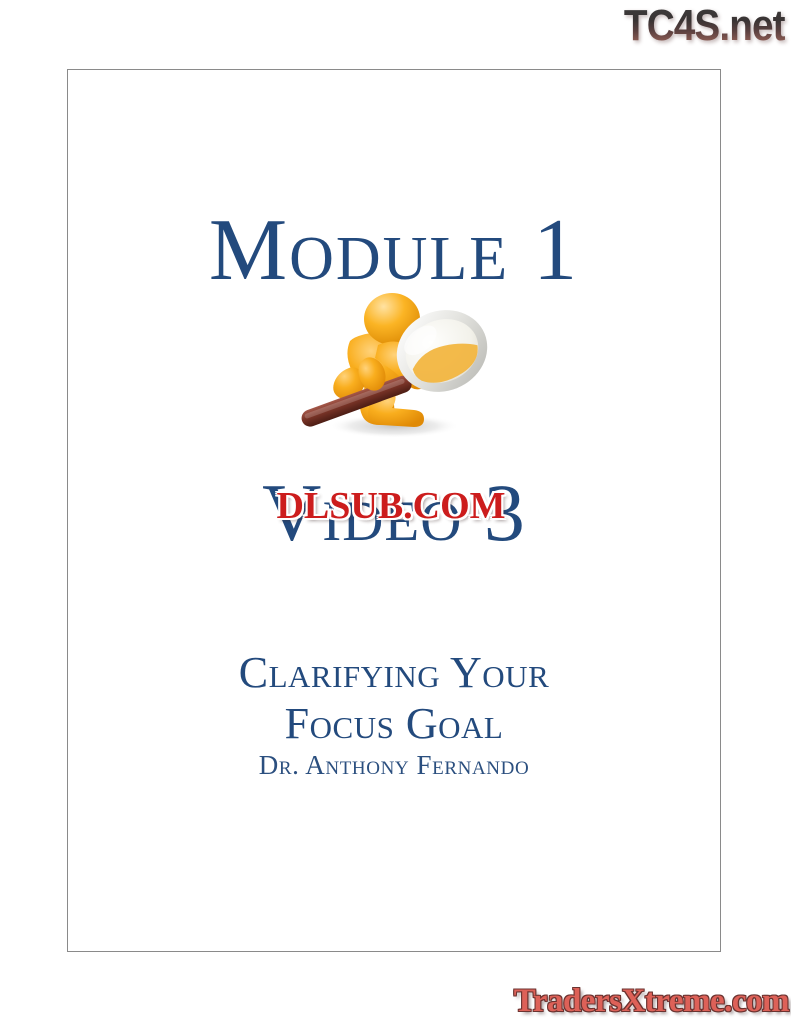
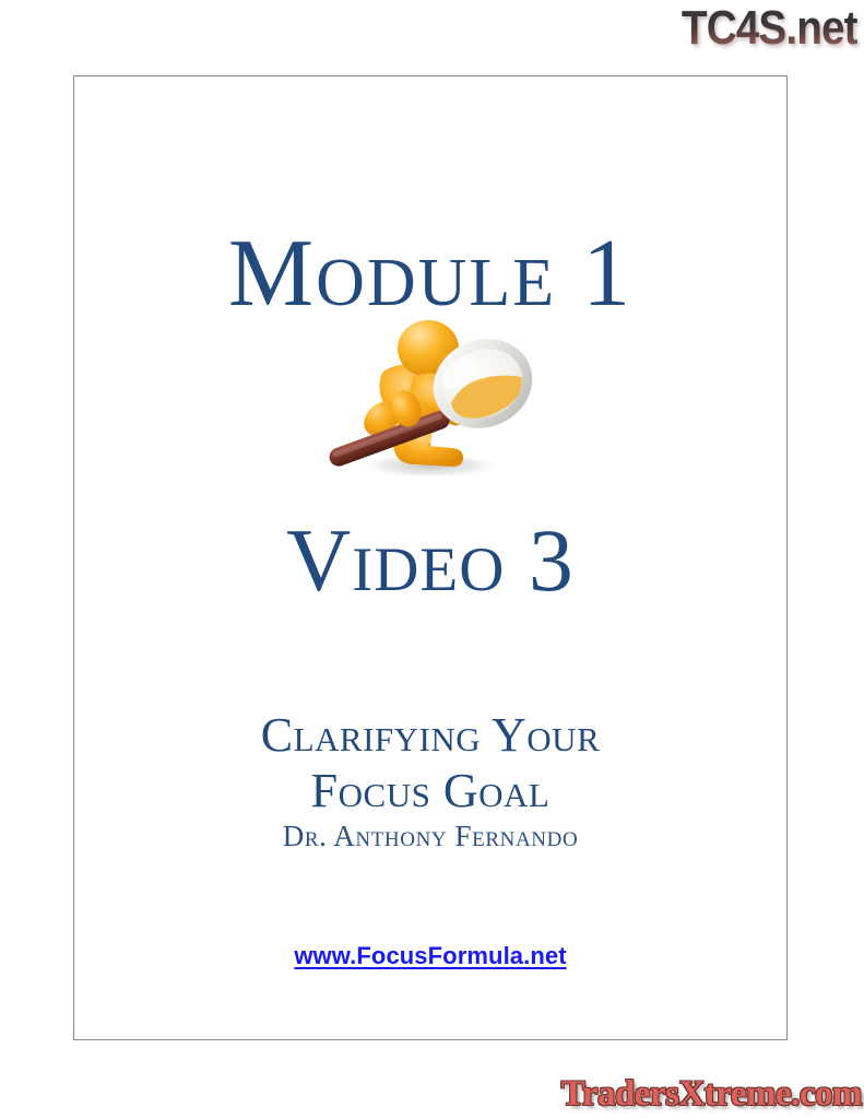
  TC4S.net
  Module 1
  Video 3
- DLSUB.COM
  Clarifying Your
  Focus Goal
  Dr. Anthony Fernando
+ www.FocusFormula.net
  TradersXtreme.com
